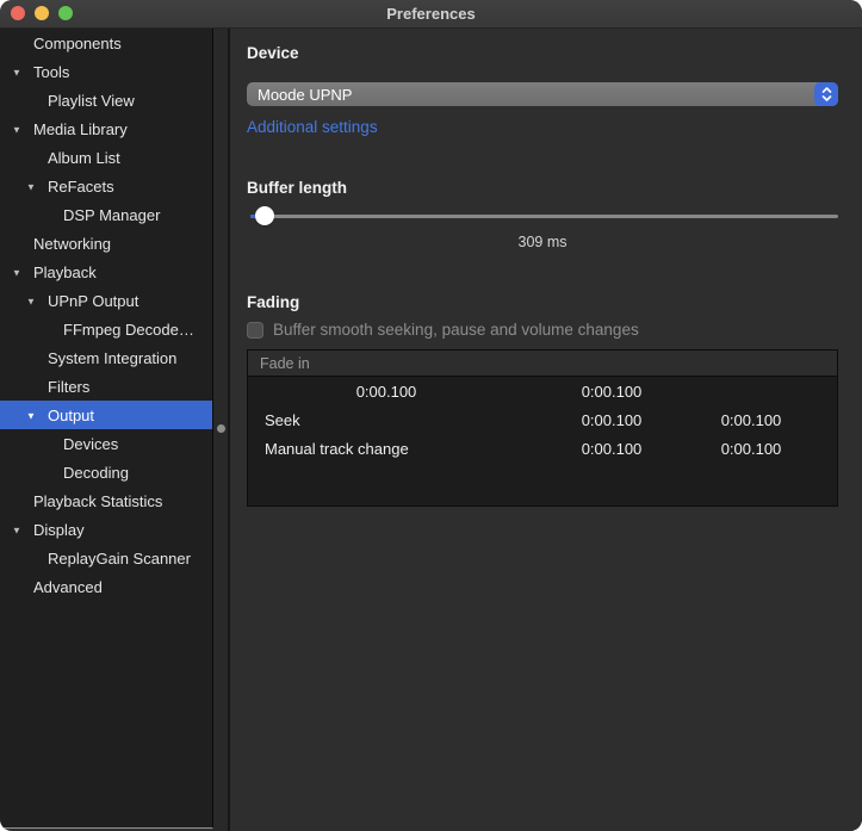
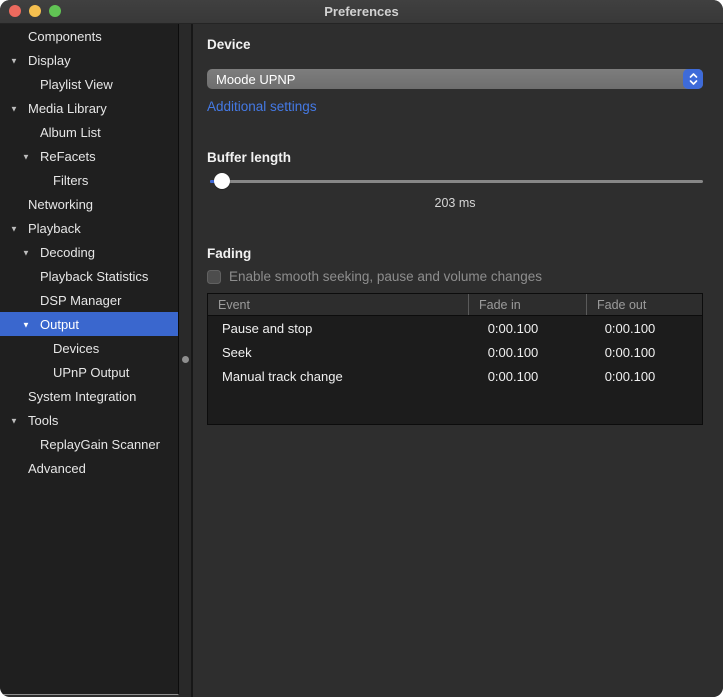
  Preferences
  Components
  ▼
- Tools
+ Display
  Playlist View
  ▼
  Media Library
  Album List
  ▼
  ReFacets
- DSP Manager
+ Filters
  Networking
  ▼
  Playback
  ▼
- UPnP Output
+ Decoding
- FFmpeg Decode…
- System Integration
+ Playback Statistics
- Filters
+ DSP Manager
  ▼
  Output
  Devices
- Decoding
+ UPnP Output
- Playback Statistics
+ System Integration
  ▼
- Display
+ Tools
  ReplayGain Scanner
  Advanced
  Device
  Moode UPNP
  Additional settings
  Buffer length
- 309 ms
+ 203 ms
  Fading
- Buffer smooth seeking, pause and volume changes
+ Enable smooth seeking, pause and volume changes
+ Event
  Fade in
+ Fade out
+ Pause and stop
  0:00.100
  0:00.100
  Seek
  0:00.100
  0:00.100
  Manual track change
  0:00.100
  0:00.100
